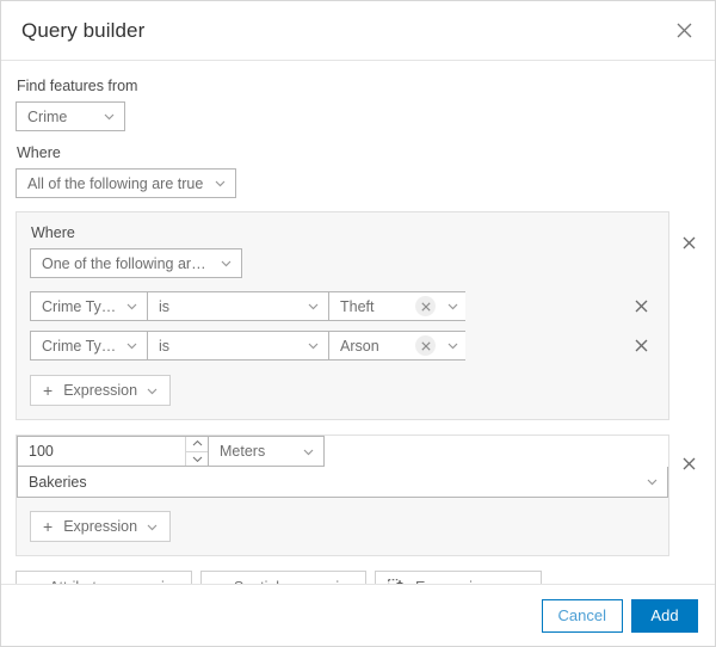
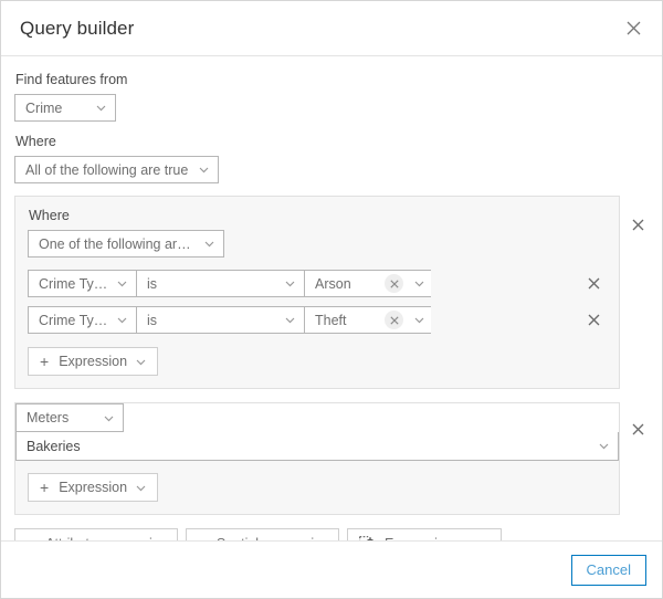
  Query builder
  Find features from
  Crime
  Where
  All of the following are true
  Where
  One of the following are tr
  Crime Type
  is
- Theft
+ Arson
  Crime Type
  is
- Arson
+ Theft
  +
  Expression
- 100
  Meters
  Bakeries
  +
  Expression
  Cancel
- Add
